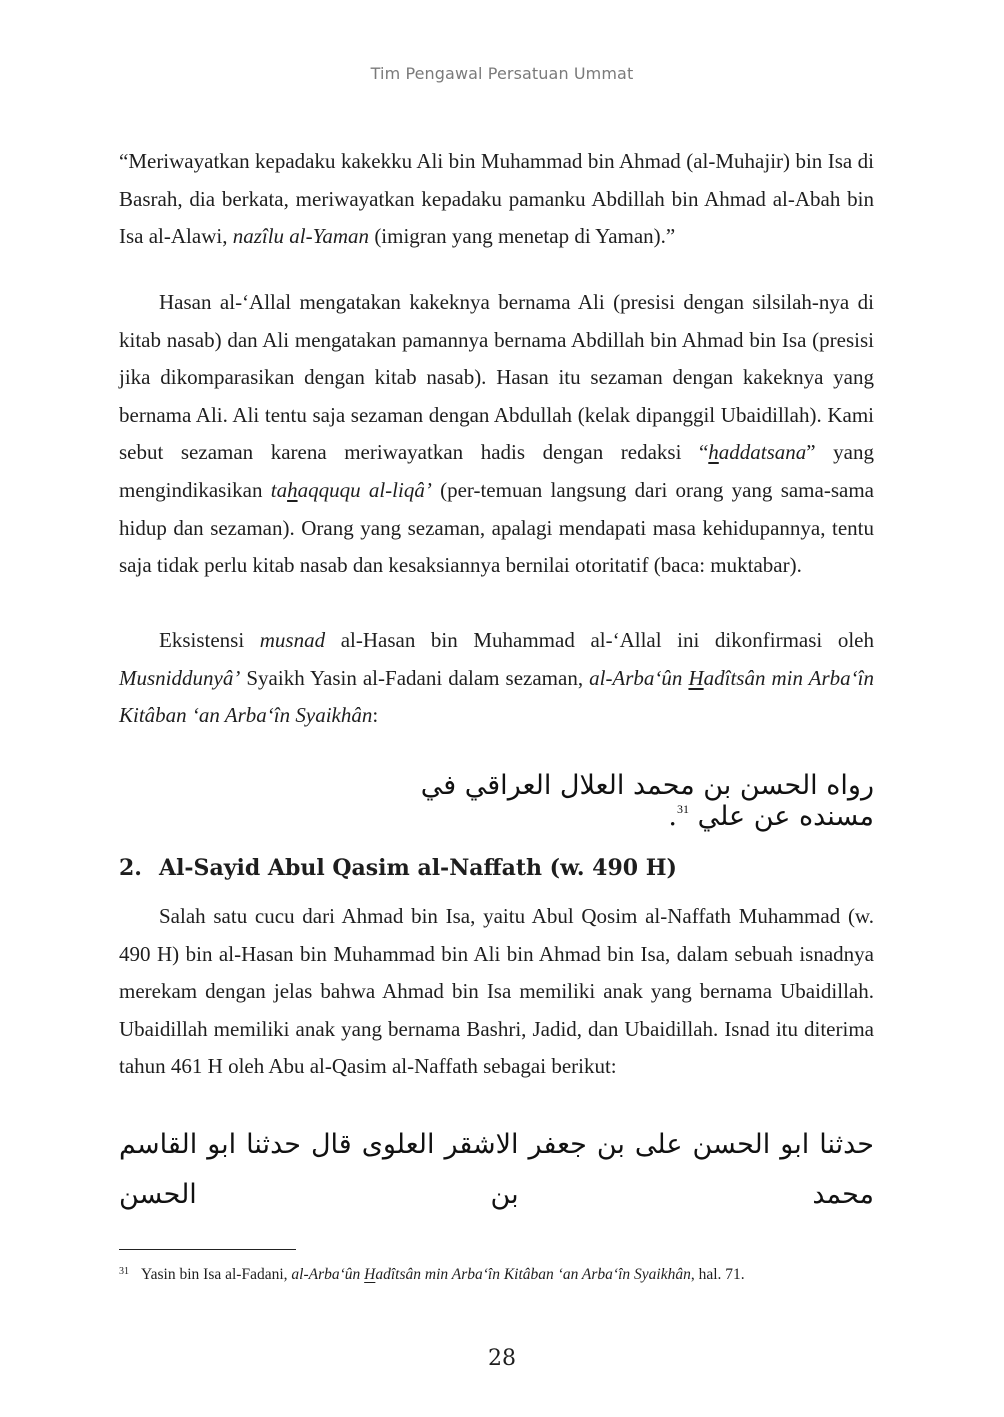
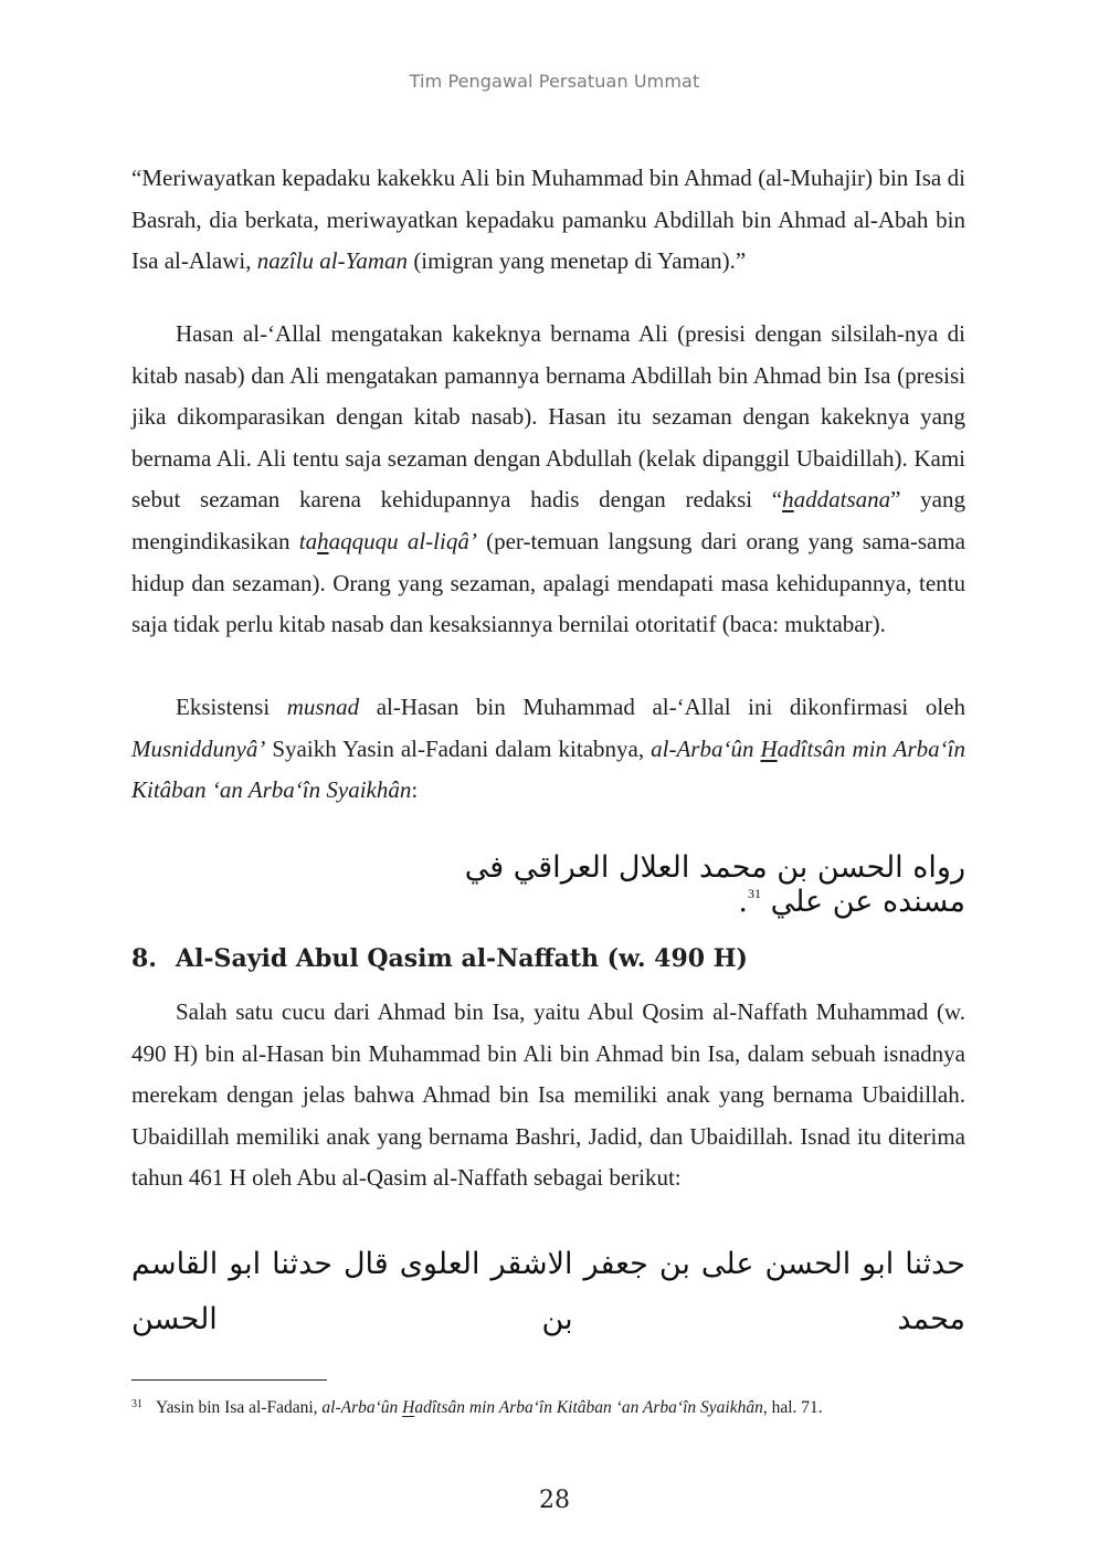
  Tim Pengawal Persatuan Ummat
  “Meriwayatkan kepadaku kakekku Ali bin Muhammad bin Ahmad (al-Muhajir) bin Isa di Basrah, dia berkata, meriwayatkan kepadaku pamanku Abdillah bin Ahmad al-Abah bin Isa al-Alawi, nazîlu al-Yaman (imigran yang menetap di Yaman).”
- Hasan al-‘Allal mengatakan kakeknya bernama Ali (presisi dengan silsilah-nya di kitab nasab) dan Ali mengatakan pamannya bernama Abdillah bin Ahmad bin Isa (presisi jika dikomparasikan dengan kitab nasab). Hasan itu sezaman dengan kakeknya yang bernama Ali. Ali tentu saja sezaman dengan Abdullah (kelak dipanggil Ubaidillah). Kami sebut sezaman karena meriwayatkan hadis dengan redaksi “haddatsana” yang mengindikasikan tahaqququ al-liqâ’ (per-temuan langsung dari orang yang sama-sama hidup dan sezaman). Orang yang sezaman, apalagi mendapati masa kehidupannya, tentu saja tidak perlu kitab nasab dan kesaksiannya bernilai otoritatif (baca: muktabar).
+ Hasan al-‘Allal mengatakan kakeknya bernama Ali (presisi dengan silsilah-nya di kitab nasab) dan Ali mengatakan pamannya bernama Abdillah bin Ahmad bin Isa (presisi jika dikomparasikan dengan kitab nasab). Hasan itu sezaman dengan kakeknya yang bernama Ali. Ali tentu saja sezaman dengan Abdullah (kelak dipanggil Ubaidillah). Kami sebut sezaman karena kehidupannya hadis dengan redaksi “haddatsana” yang mengindikasikan tahaqququ al-liqâ’ (per-temuan langsung dari orang yang sama-sama hidup dan sezaman). Orang yang sezaman, apalagi mendapati masa kehidupannya, tentu saja tidak perlu kitab nasab dan kesaksiannya bernilai otoritatif (baca: muktabar).
- Eksistensi musnad al-Hasan bin Muhammad al-‘Allal ini dikonfirmasi oleh Musniddunyâ’ Syaikh Yasin al-Fadani dalam sezaman, al-Arba‘ûn Hadîtsân min Arba‘în Kitâban ‘an Arba‘în Syaikhân:
+ Eksistensi musnad al-Hasan bin Muhammad al-‘Allal ini dikonfirmasi oleh Musniddunyâ’ Syaikh Yasin al-Fadani dalam kitabnya, al-Arba‘ûn Hadîtsân min Arba‘în Kitâban ‘an Arba‘în Syaikhân:
  رواه الحسن بن محمد العلال العراقي في مسنده عن علي 31.
- 2. Al-Sayid Abul Qasim al-Naffath (w. 490 H)
+ 8. Al-Sayid Abul Qasim al-Naffath (w. 490 H)
  Salah satu cucu dari Ahmad bin Isa, yaitu Abul Qosim al-Naffath Muhammad (w. 490 H) bin al-Hasan bin Muhammad bin Ali bin Ahmad bin Isa, dalam sebuah isnadnya merekam dengan jelas bahwa Ahmad bin Isa memiliki anak yang bernama Ubaidillah. Ubaidillah memiliki anak yang bernama Bashri, Jadid, dan Ubaidillah. Isnad itu diterima tahun 461 H oleh Abu al-Qasim al-Naffath sebagai berikut:
  حدثنا ابو الحسن على بن جعفر الاشقر العلوى قال حدثنا ابو القاسم محمد بن الحسن
  31 Yasin bin Isa al-Fadani, al-Arba‘ûn Hadîtsân min Arba‘în Kitâban ‘an Arba‘în Syaikhân, hal. 71.
  28
